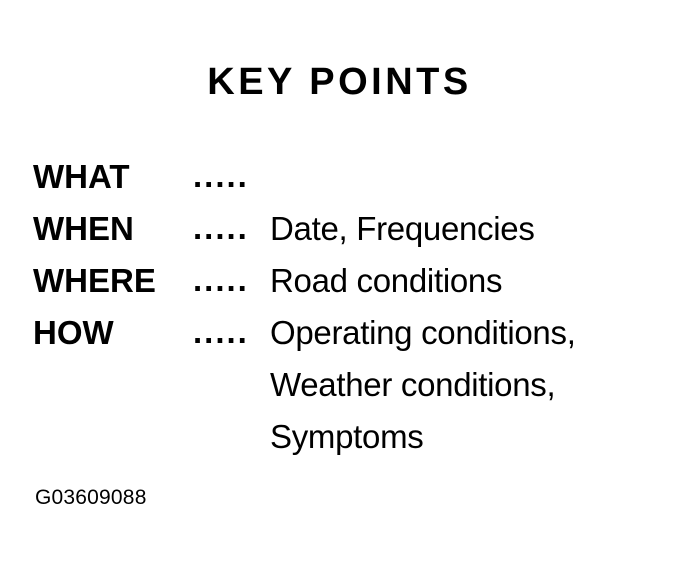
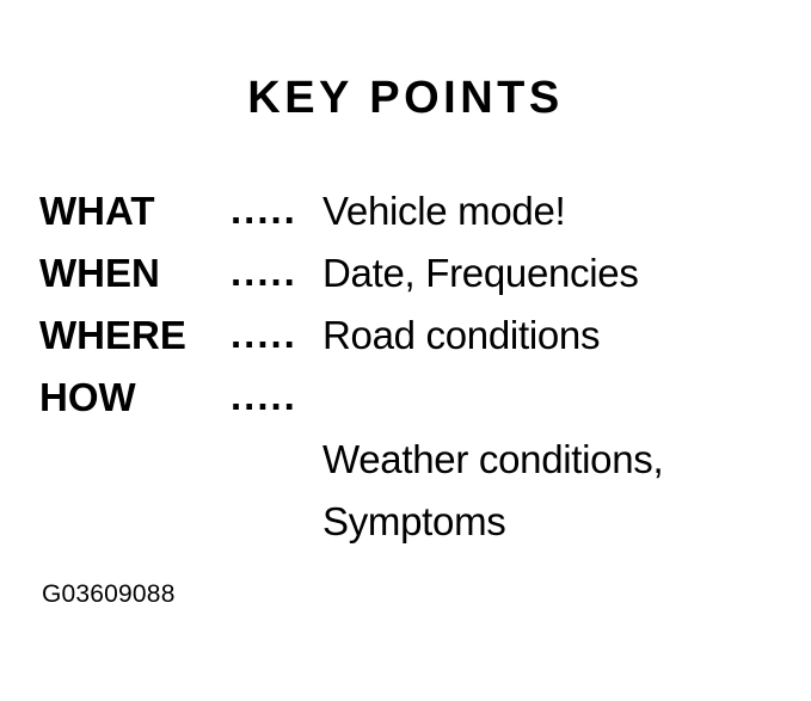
  KEY POINTS
  WHAT
  .....
+ Vehicle mode!
  WHEN
  .....
  Date, Frequencies
  WHERE
  .....
  Road conditions
  HOW
  .....
- Operating conditions,
  Weather conditions,
  Symptoms
  G03609088
